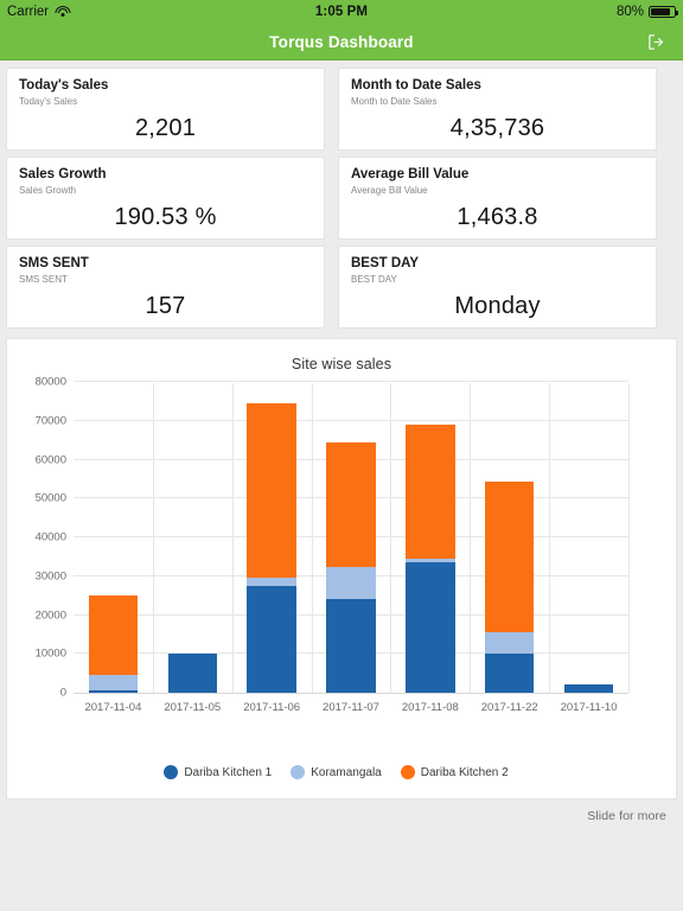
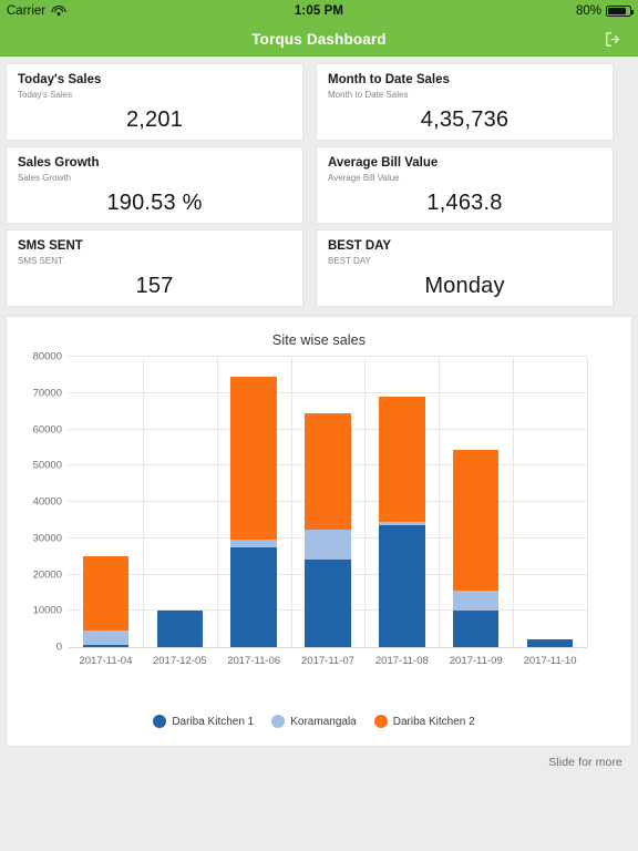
  Carrier
  1:05 PM
  80%
  Torqus Dashboard
  Today's Sales
  Today's Sales
  2,201
  Month to Date Sales
  Month to Date Sales
  4,35,736
  Sales Growth
  Sales Growth
  190.53 %
  Average Bill Value
  Average Bill Value
  1,463.8
  SMS SENT
  SMS SENT
  157
  BEST DAY
  BEST DAY
  Monday
  Site wise sales
  0
  10000
  20000
  30000
  40000
  50000
  60000
  70000
  80000
  2017-11-04
- 2017-11-05
+ 2017-12-05
  2017-11-06
  2017-11-07
  2017-11-08
- 2017-11-22
+ 2017-11-09
  2017-11-10
  Dariba Kitchen 1
  Koramangala
  Dariba Kitchen 2
  Slide for more
